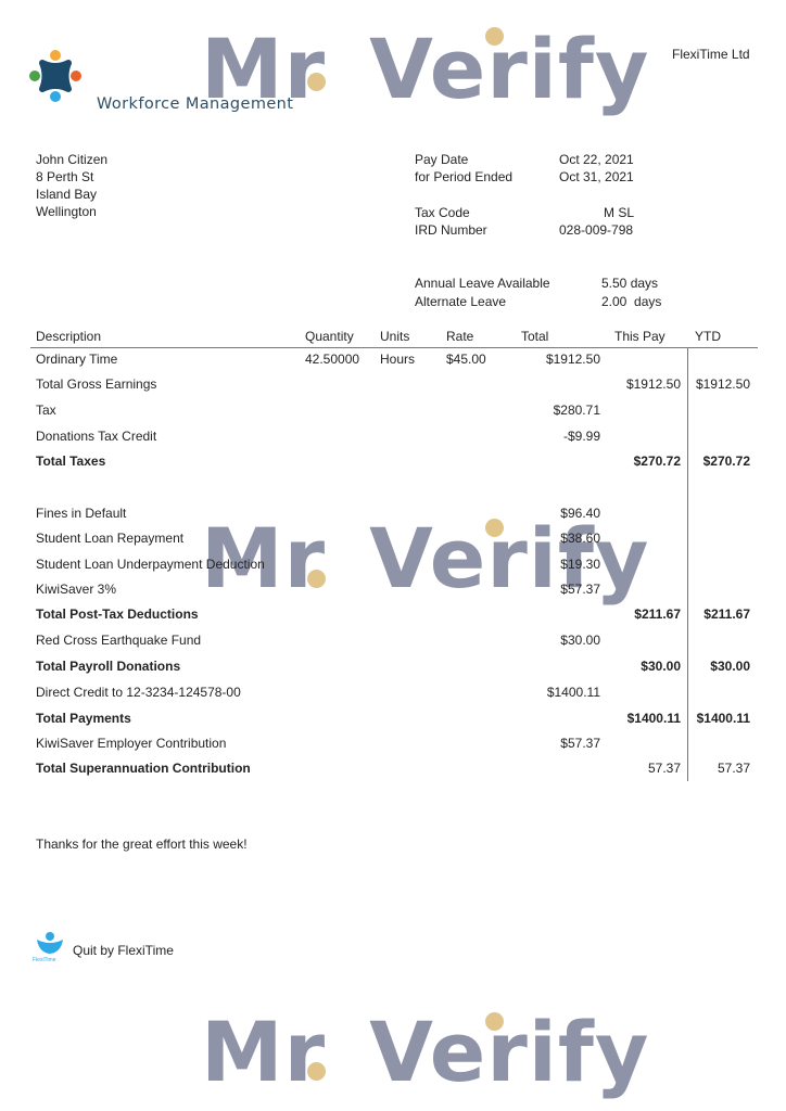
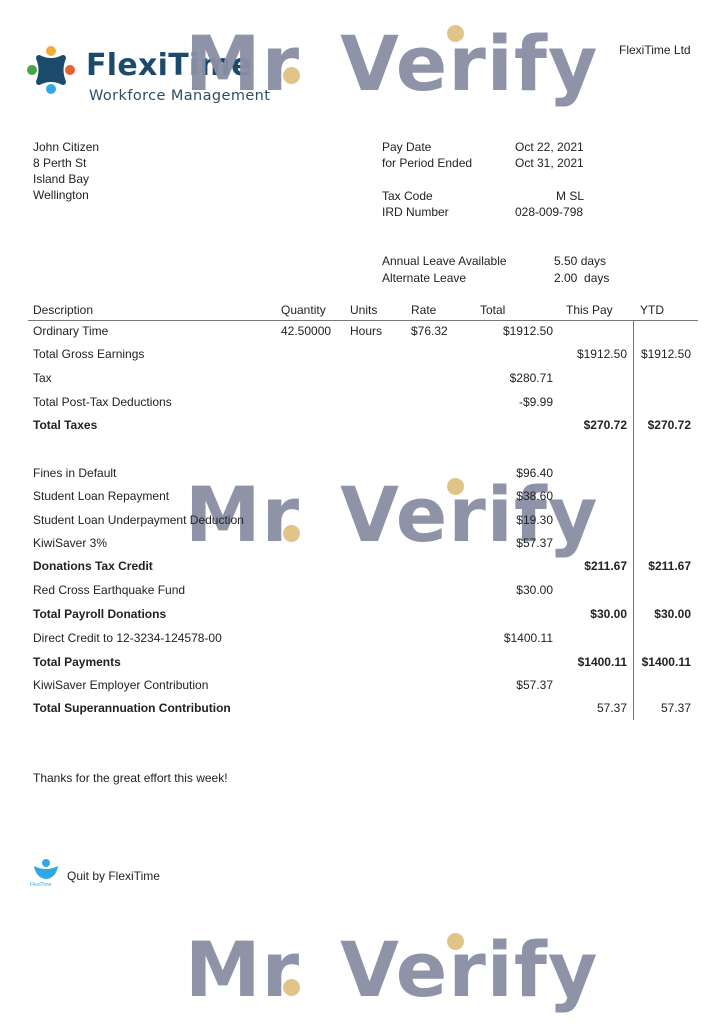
+ FlexiTime
  Workforce Management
  FlexiTime Ltd
  Mr Verify
  Mr Verify
  Mr Verify
  John Citizen
  8 Perth St
  Island Bay
  Wellington
  Pay Date
  Oct 22, 2021
  for Period Ended
  Oct 31, 2021
  Tax Code
  M SL
  IRD Number
  028-009-798
  Annual Leave Available
  5.50 days
  Alternate Leave
  2.00 days
  Description
  Quantity
  Units
  Rate
  Total
  This Pay
  YTD
  Ordinary Time
  42.50000
  Hours
- $45.00
+ $76.32
  $1912.50
  Total Gross Earnings
  $1912.50
  $1912.50
  Tax
  $280.71
- Donations Tax Credit
+ Total Post-Tax Deductions
  -$9.99
  Total Taxes
  $270.72
  $270.72
  Fines in Default
  $96.40
  Student Loan Repayment
  $38.60
  Student Loan Underpayment Deduction
  $19.30
  KiwiSaver 3%
  $57.37
- Total Post-Tax Deductions
+ Donations Tax Credit
  $211.67
  $211.67
  Red Cross Earthquake Fund
  $30.00
  Total Payroll Donations
  $30.00
  $30.00
  Direct Credit to 12-3234-124578-00
  $1400.11
  Total Payments
  $1400.11
  $1400.11
  KiwiSaver Employer Contribution
  $57.37
  Total Superannuation Contribution
  57.37
  57.37
  Thanks for the great effort this week!
  Quit by FlexiTime
